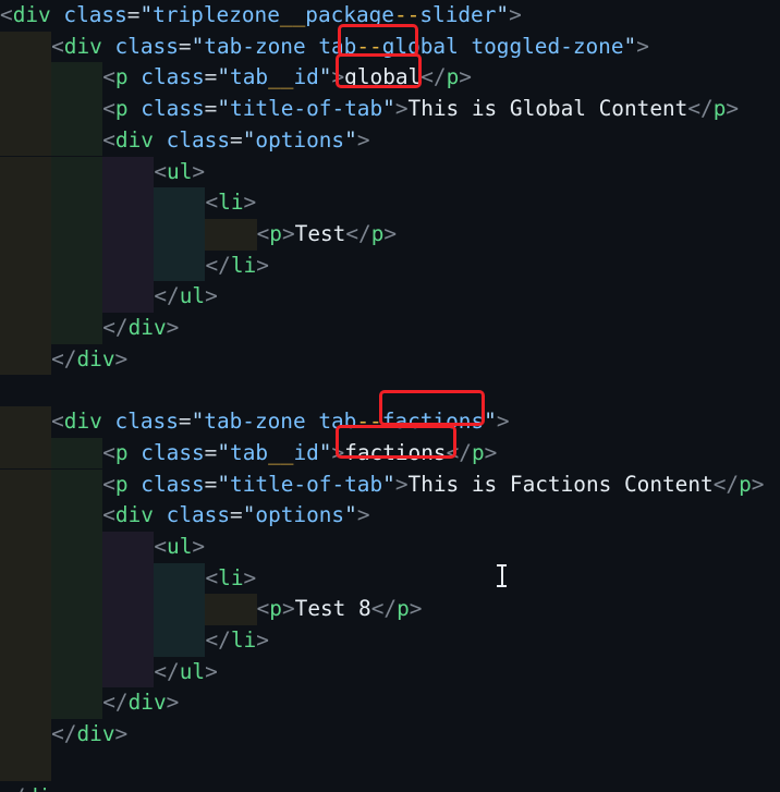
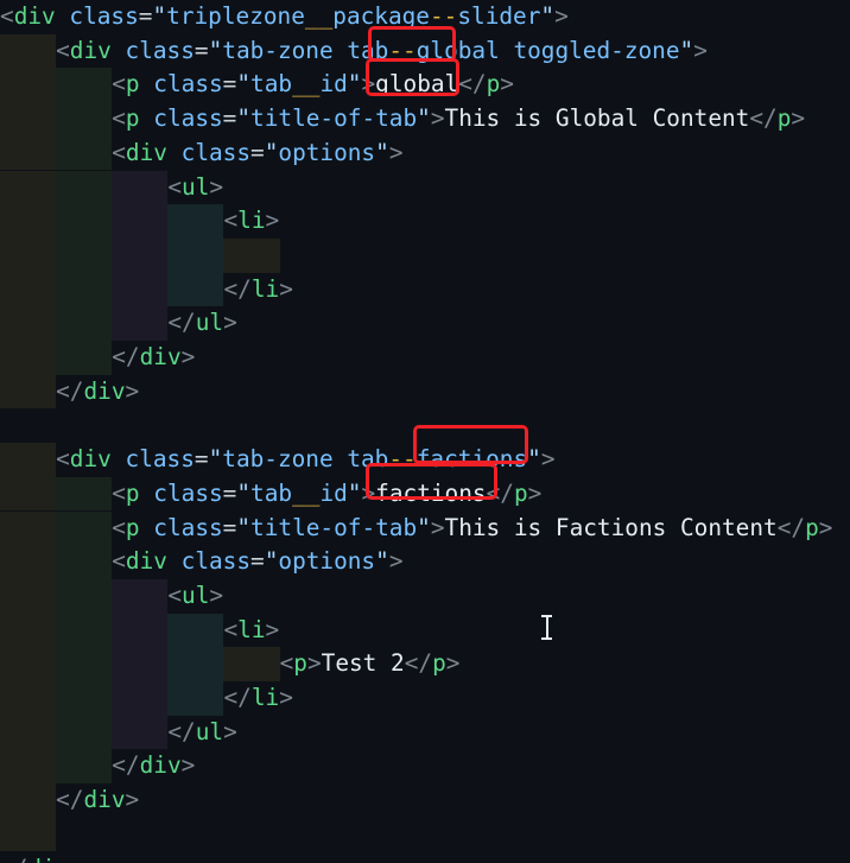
  <div class="triplezone__package--slider">
  <div class="tab-zone tab--global toggled-zone">
  <p class="tab__id">global</p>
  <p class="title-of-tab">This is Global Content</p>
  <div class="options">
  <ul>
  <li>
- <p>Test</p>
  </li>
  </ul>
  </div>
  </div>
  <div class="tab-zone tab--factions">
  <p class="tab__id">factions</p>
  <p class="title-of-tab">This is Factions Content</p>
  <div class="options">
  <ul>
  <li>
- <p>Test 8</p>
+ <p>Test 2</p>
  </li>
  </ul>
  </div>
  </div>
